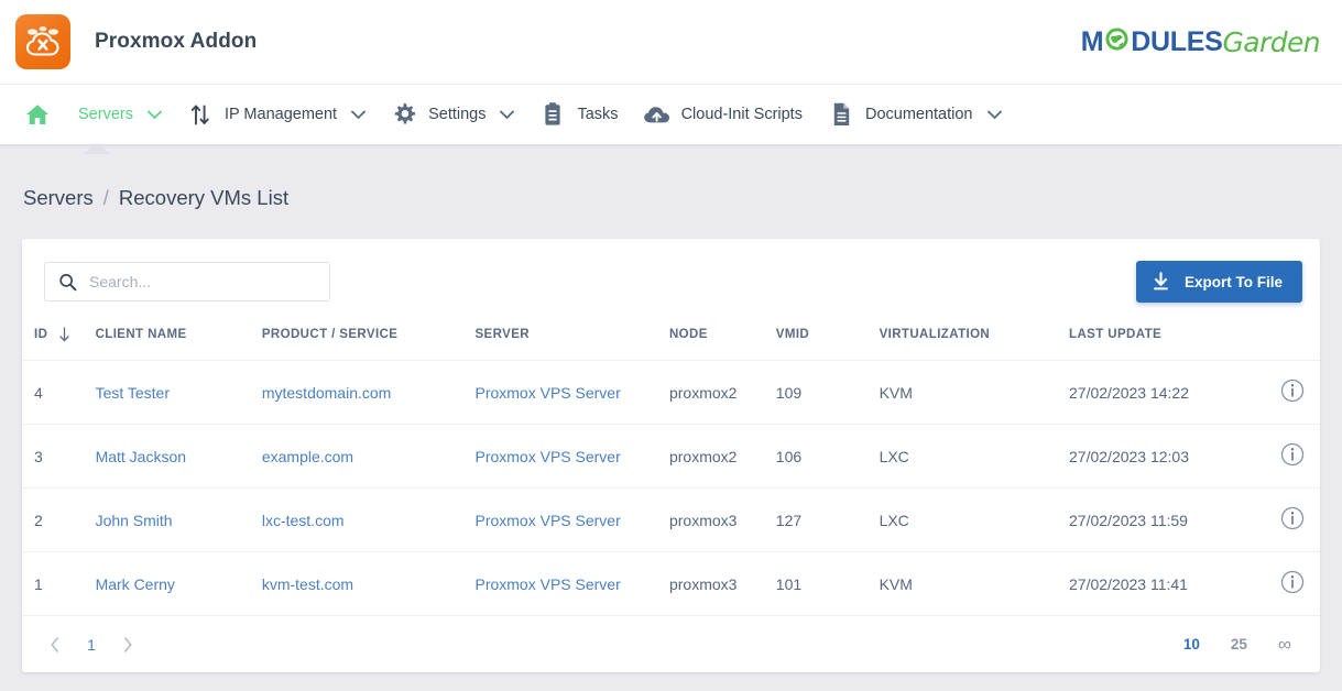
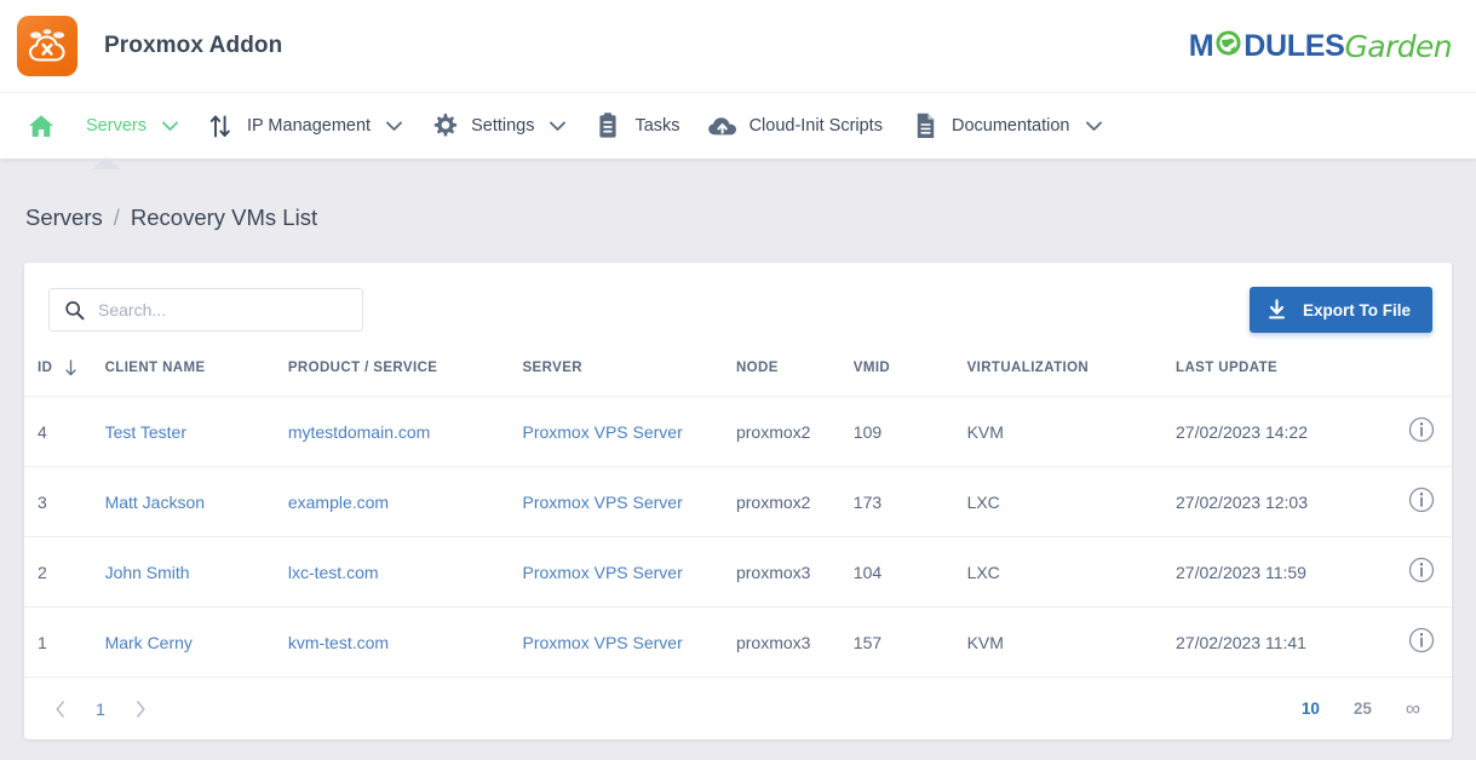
  Proxmox Addon
  M
  DULES
  Garden
  Servers
  IP Management
  Settings
  Tasks
  Cloud-Init Scripts
  Documentation
  Servers
  /
  Recovery VMs List
  Search...
  Export To File
  ID	CLIENT NAME	PRODUCT / SERVICE	SERVER	NODE	VMID	VIRTUALIZATION	LAST UPDATE
  4	Test Tester	mytestdomain.com	Proxmox VPS Server	proxmox2	109	KVM	27/02/2023 14:22
- 3	Matt Jackson	example.com	Proxmox VPS Server	proxmox2	106	LXC	27/02/2023 12:03
+ 3	Matt Jackson	example.com	Proxmox VPS Server	proxmox2	173	LXC	27/02/2023 12:03
- 2	John Smith	lxc-test.com	Proxmox VPS Server	proxmox3	127	LXC	27/02/2023 11:59
+ 2	John Smith	lxc-test.com	Proxmox VPS Server	proxmox3	104	LXC	27/02/2023 11:59
- 1	Mark Cerny	kvm-test.com	Proxmox VPS Server	proxmox3	101	KVM	27/02/2023 11:41
+ 1	Mark Cerny	kvm-test.com	Proxmox VPS Server	proxmox3	157	KVM	27/02/2023 11:41
  1
  10
  25
  ∞
